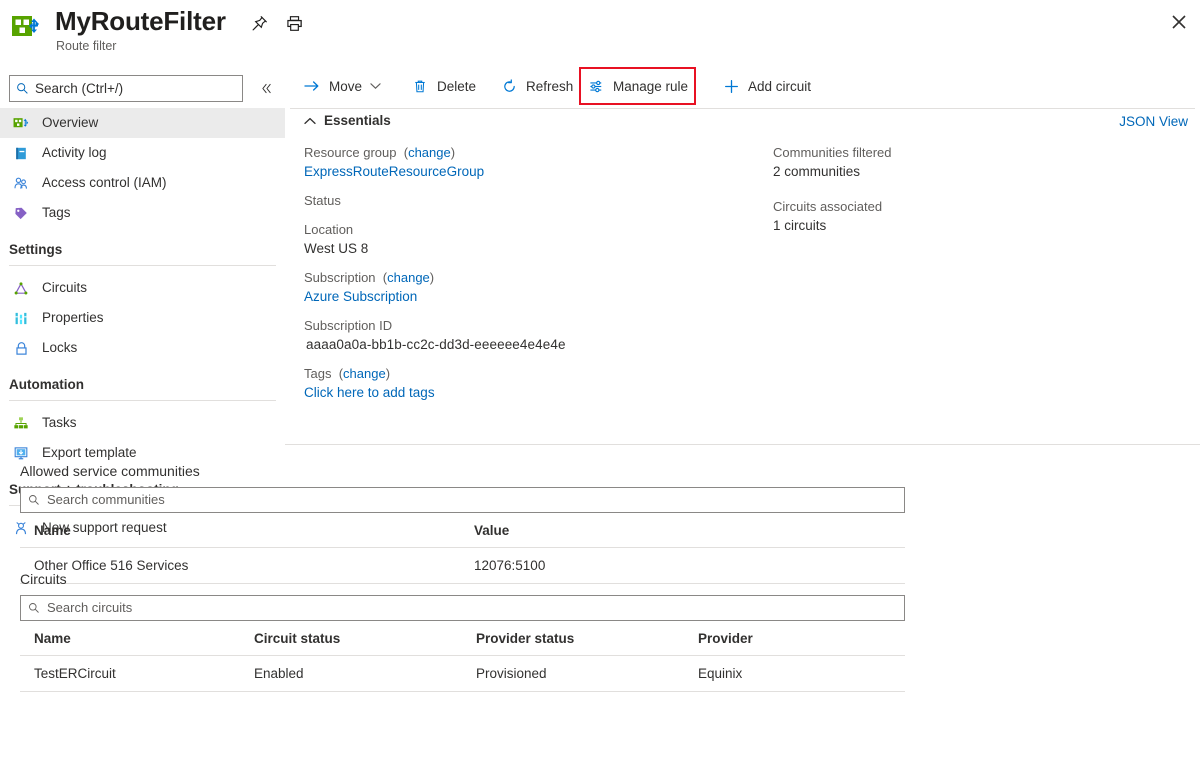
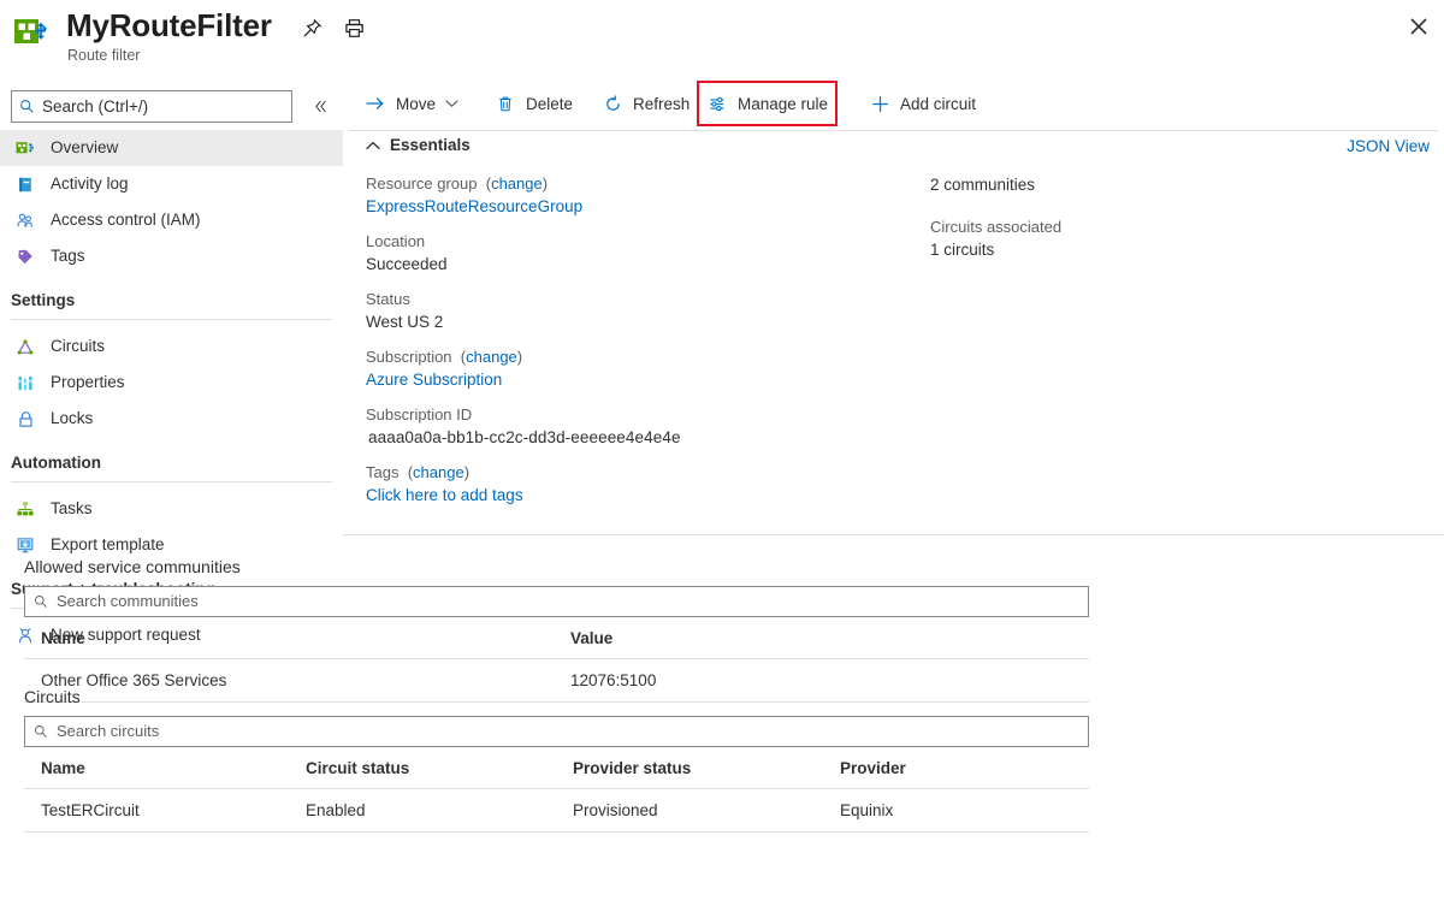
  MyRouteFilter
  Route filter
  Search (Ctrl+/)
  Overview
  Activity log
  Access control (IAM)
  Tags
  Settings
  Circuits
  Properties
  Locks
  Automation
  Tasks
  Export template
  New support request
  Move
  Delete
  Refresh
  Manage rule
  Add circuit
  Essentials
  JSON View
  Resource group (change)
  ExpressRouteResourceGroup
- Status
+ Location
+ Succeeded
- Location
+ Status
- West US 8
+ West US 2
  Subscription (change)
  Azure Subscription
  Subscription ID
  aaaa0a0a-bb1b-cc2c-dd3d-eeeeee4e4e4e
  Tags (change)
  Click here to add tags
- Communities filtered
  2 communities
  Circuits associated
  1 circuits
  Allowed service communities
  Search communities
  Name	Value
- Other Office 516 Services	12076:5100
+ Other Office 365 Services	12076:5100
  Circuits
  Search circuits
  Name	Circuit status	Provider status	Provider
  TestERCircuit	Enabled	Provisioned	Equinix
